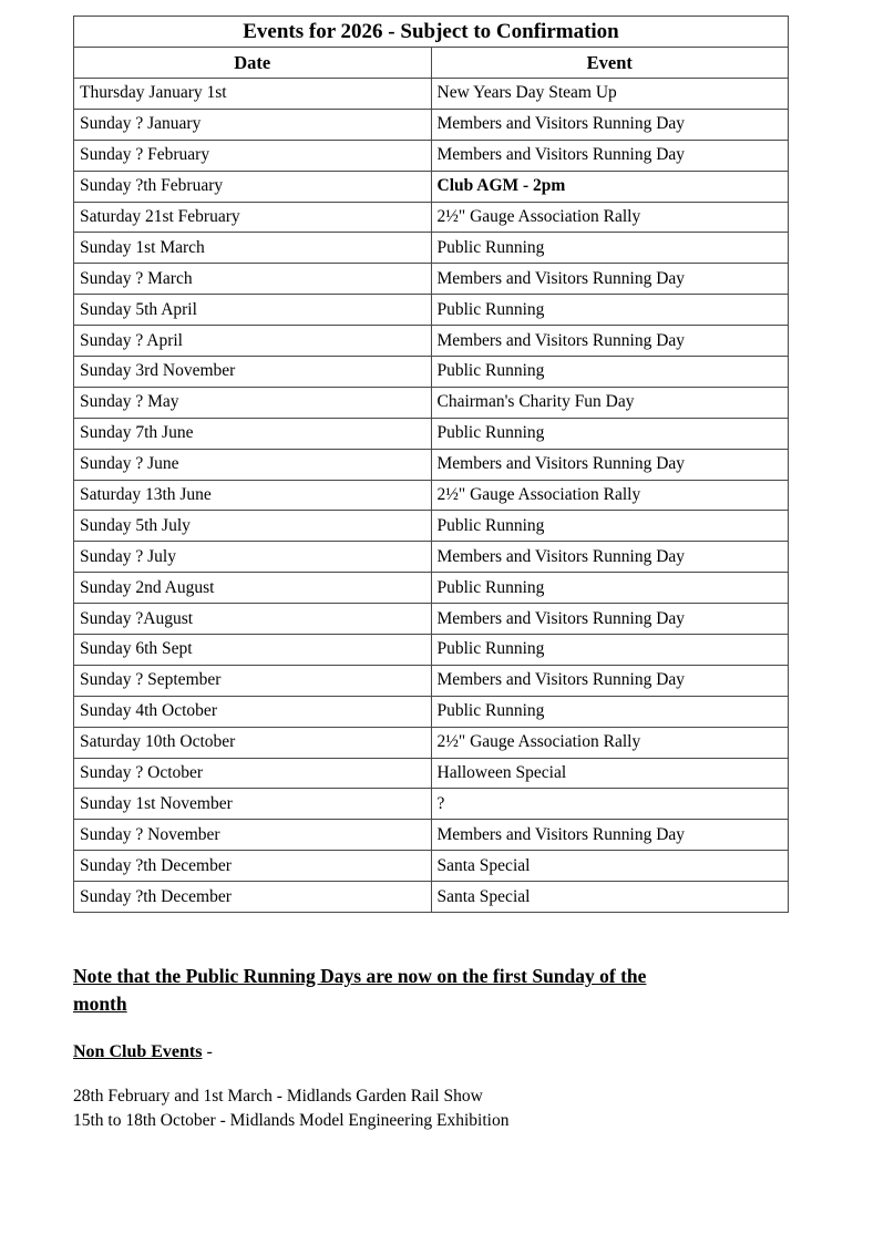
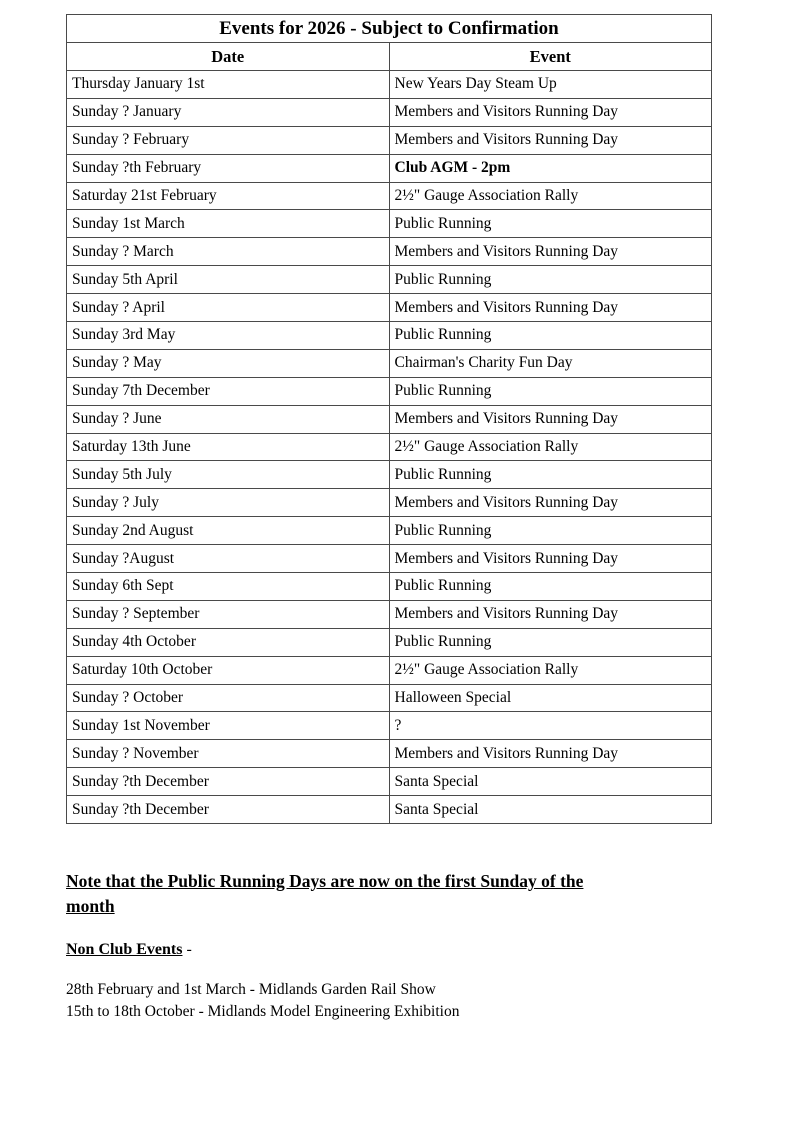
  Events for 2026 - Subject to Confirmation
  Date	Event
  Thursday January 1st	New Years Day Steam Up
  Sunday ? January	Members and Visitors Running Day
  Sunday ? February	Members and Visitors Running Day
  Sunday ?th February	Club AGM - 2pm
  Saturday 21st February	2½" Gauge Association Rally
  Sunday 1st March	Public Running
  Sunday ? March	Members and Visitors Running Day
  Sunday 5th April	Public Running
  Sunday ? April	Members and Visitors Running Day
- Sunday 3rd November	Public Running
+ Sunday 3rd May	Public Running
  Sunday ? May	Chairman's Charity Fun Day
- Sunday 7th June	Public Running
+ Sunday 7th December	Public Running
  Sunday ? June	Members and Visitors Running Day
  Saturday 13th June	2½" Gauge Association Rally
  Sunday 5th July	Public Running
  Sunday ? July	Members and Visitors Running Day
  Sunday 2nd August	Public Running
  Sunday ?August	Members and Visitors Running Day
  Sunday 6th Sept	Public Running
  Sunday ? September	Members and Visitors Running Day
  Sunday 4th October	Public Running
  Saturday 10th October	2½" Gauge Association Rally
  Sunday ? October	Halloween Special
  Sunday 1st November	?
  Sunday ? November	Members and Visitors Running Day
  Sunday ?th December	Santa Special
  Sunday ?th December	Santa Special
  Note that the Public Running Days are now on the first Sunday of the
  month
  Non Club Events -
  28th February and 1st March - Midlands Garden Rail Show
  15th to 18th October - Midlands Model Engineering Exhibition
